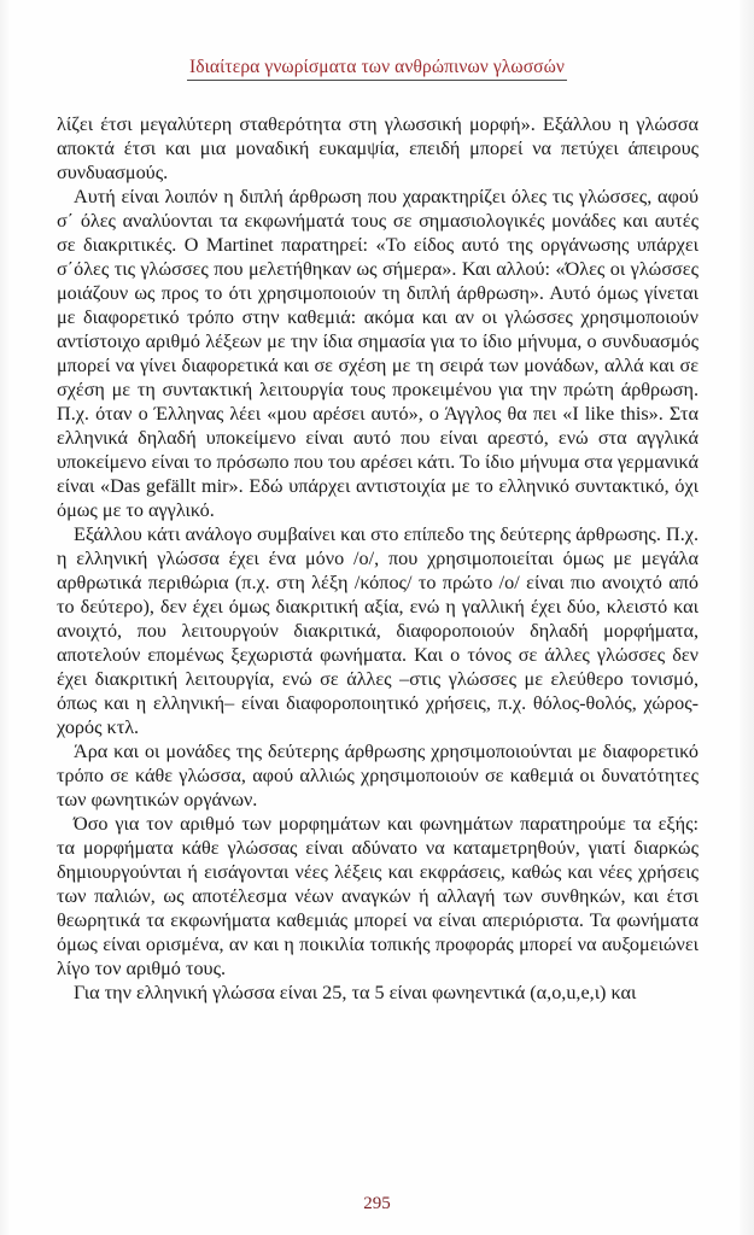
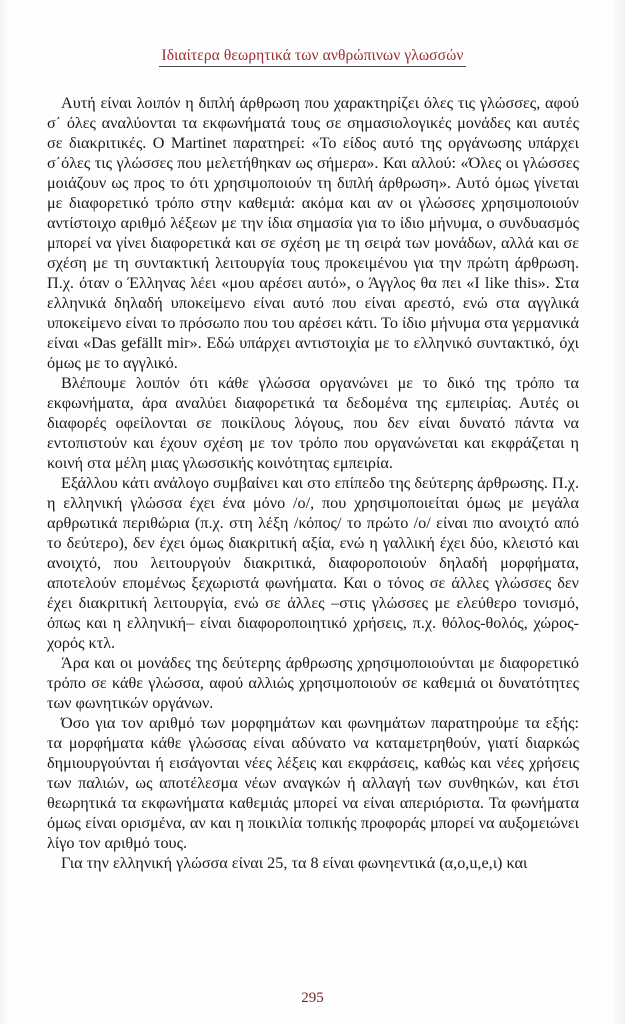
- Ιδιαίτερα γνωρίσματα των ανθρώπινων γλωσσών
+ Ιδιαίτερα θεωρητικά των ανθρώπινων γλωσσών
- λίζει έτσι μεγαλύτερη σταθερότητα στη γλωσσική μορφή». Εξάλλου η γλώσσα αποκτά έτσι και μια μοναδική ευκαμψία, επειδή μπορεί να πετύχει άπειρους συνδυασμούς.
  Αυτή είναι λοιπόν η διπλή άρθρωση που χαρακτηρίζει όλες τις γλώσσες, αφού σ΄ όλες αναλύονται τα εκφωνήματά τους σε σημασιολογικές μονάδες και αυτές σε διακριτικές. O Martinet παρατηρεί: «Το είδος αυτό της οργάνωσης υπάρχει σ΄όλες τις γλώσσες που μελετήθηκαν ως σήμερα». Και αλλού: «Όλες οι γλώσσες μοιάζουν ως προς το ότι χρησιμοποιούν τη διπλή άρθρωση». Αυτό όμως γίνεται με διαφορετικό τρόπο στην καθεμιά: ακόμα και αν οι γλώσσες χρησιμοποιούν αντίστοιχο αριθμό λέξεων με την ίδια σημασία για το ίδιο μήνυμα, ο συνδυασμός μπορεί να γίνει διαφορετικά και σε σχέση με τη σειρά των μονάδων, αλλά και σε σχέση με τη συντακτική λειτουργία τους προκειμένου για την πρώτη άρθρωση. Π.χ. όταν ο Έλληνας λέει «μου αρέσει αυτό», ο Άγγλος θα πει «I like this». Στα ελληνικά δηλαδή υποκείμενο είναι αυτό που είναι αρεστό, ενώ στα αγγλικά υποκείμενο είναι το πρόσωπο που του αρέσει κάτι. Το ίδιο μήνυμα στα γερμανικά είναι «Das gefällt mir». Εδώ υπάρχει αντιστοιχία με το ελληνικό συντακτικό, όχι όμως με το αγγλικό.
+ Βλέπουμε λοιπόν ότι κάθε γλώσσα οργανώνει με το δικό της τρόπο τα εκφωνήματα, άρα αναλύει διαφορετικά τα δεδομένα της εμπειρίας. Αυτές οι διαφορές οφείλονται σε ποικίλους λόγους, που δεν είναι δυνατό πάντα να εντοπιστούν και έχουν σχέση με τον τρόπο που οργανώνεται και εκφράζεται η κοινή στα μέλη μιας γλωσσικής κοινότητας εμπειρία.
  Εξάλλου κάτι ανάλογο συμβαίνει και στο επίπεδο της δεύτερης άρθρωσης. Π.χ. η ελληνική γλώσσα έχει ένα μόνο /o/, που χρησιμοποιείται όμως με μεγάλα αρθρωτικά περιθώρια (π.χ. στη λέξη /κόπος/ το πρώτο /o/ είναι πιο ανοιχτό από το δεύτερο), δεν έχει όμως διακριτική αξία, ενώ η γαλλική έχει δύο, κλειστό και ανοιχτό, που λειτουργούν διακριτικά, διαφοροποιούν δηλαδή μορφήματα, αποτελούν επομένως ξεχωριστά φωνήματα. Και ο τόνος σε άλλες γλώσσες δεν έχει διακριτική λειτουργία, ενώ σε άλλες –στις γλώσσες με ελεύθερο τονισμό, όπως και η ελληνική– είναι διαφοροποιητικό χρήσεις, π.χ. θόλος-θολός, χώρος-χορός κτλ.
  Άρα και οι μονάδες της δεύτερης άρθρωσης χρησιμοποιούνται με διαφορετικό τρόπο σε κάθε γλώσσα, αφού αλλιώς χρησιμοποιούν σε καθεμιά οι δυνατότητες των φωνητικών οργάνων.
  Όσο για τον αριθμό των μορφημάτων και φωνημάτων παρατηρούμε τα εξής: τα μορφήματα κάθε γλώσσας είναι αδύνατο να καταμετρηθούν, γιατί διαρκώς δημιουργούνται ή εισάγονται νέες λέξεις και εκφράσεις, καθώς και νέες χρήσεις των παλιών, ως αποτέλεσμα νέων αναγκών ή αλλαγή των συνθηκών, και έτσι θεωρητικά τα εκφωνήματα καθεμιάς μπορεί να είναι απεριόριστα. Τα φωνήματα όμως είναι ορισμένα, αν και η ποικιλία τοπικής προφοράς μπορεί να αυξομειώνει λίγο τον αριθμό τους.
- Για την ελληνική γλώσσα είναι 25, τα 5 είναι φωνηεντικά (α,ο,u,e,ι) και
+ Για την ελληνική γλώσσα είναι 25, τα 8 είναι φωνηεντικά (α,ο,u,e,ι) και
  295
